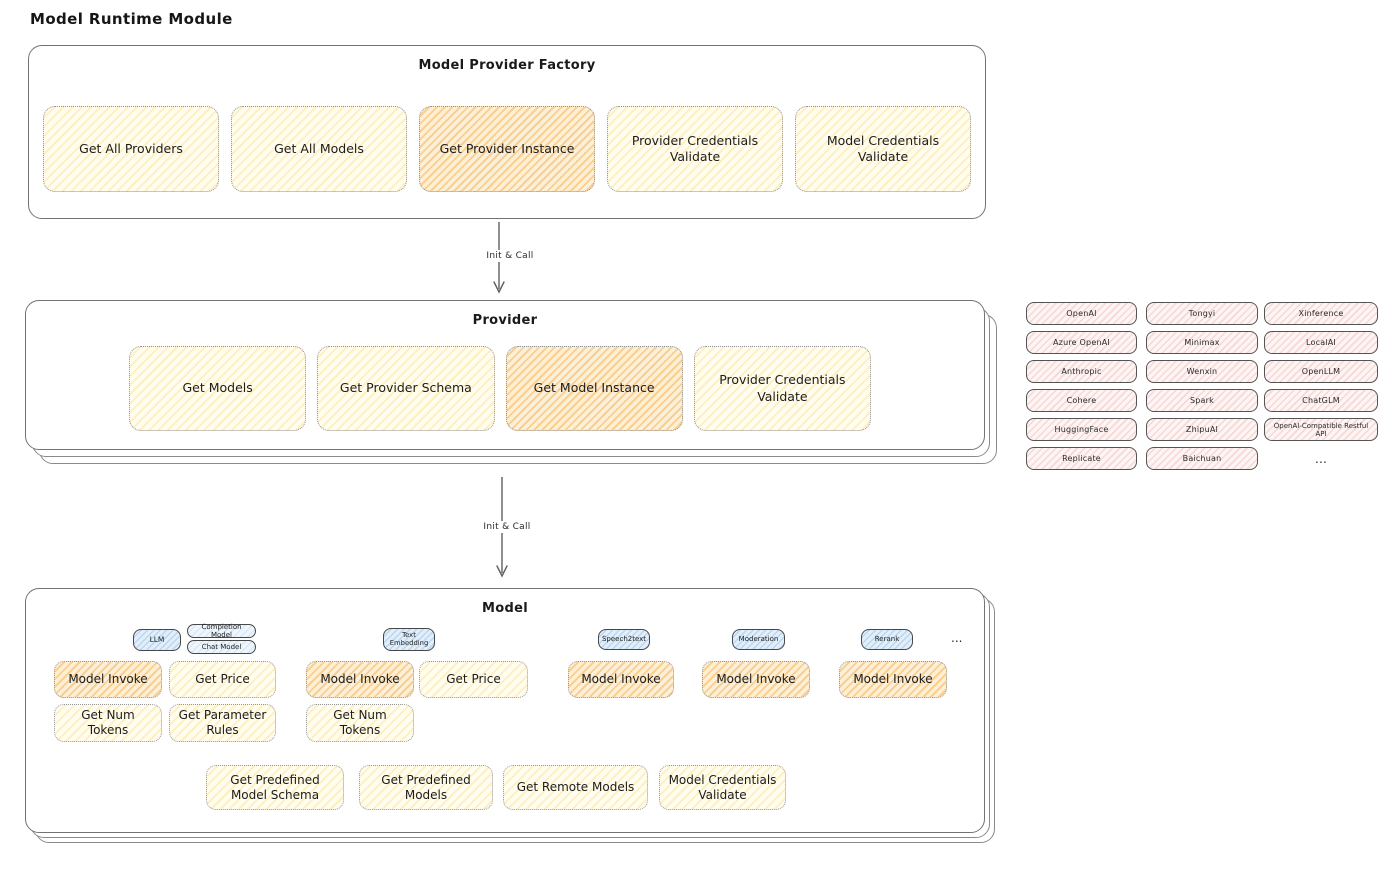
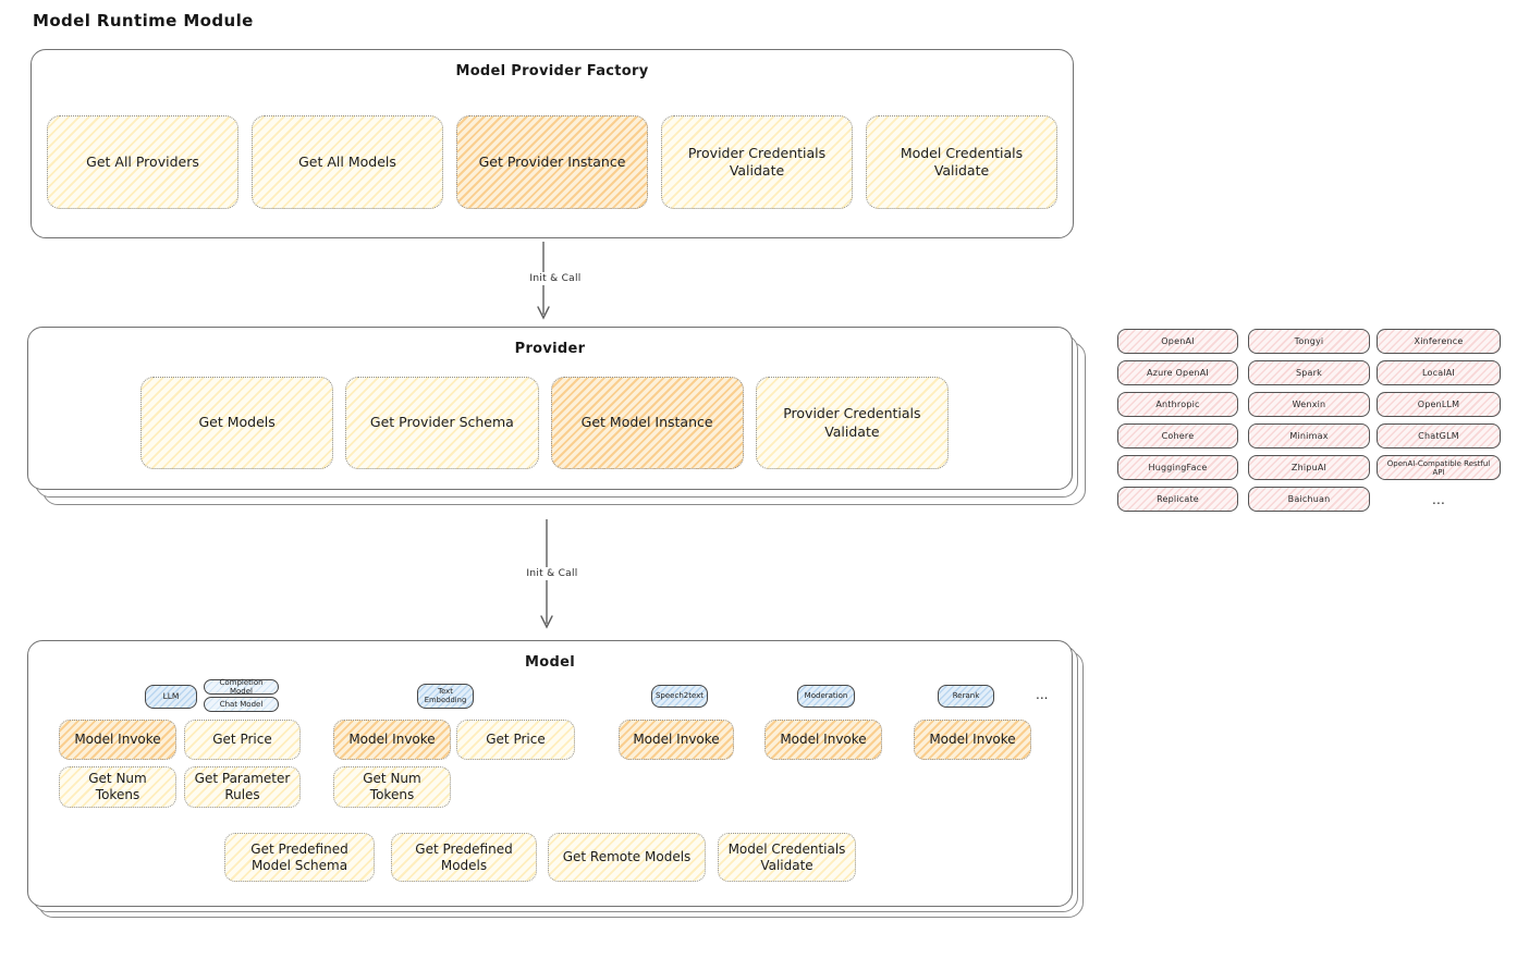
  Model Runtime Module
  Model Provider Factory
  Get All Providers
  Get All Models
  Get Provider Instance
  Provider Credentials Validate
  Model Credentials Validate
  Init & Call
  Provider
  Get Models
  Get Provider Schema
  Get Model Instance
  Provider Credentials Validate
  OpenAI
  Azure OpenAI
  Anthropic
  Cohere
  HuggingFace
  Replicate
  Tongyi
- Minimax
+ Spark
  Wenxin
- Spark
+ Minimax
  ZhipuAI
  Baichuan
  Xinference
  LocalAI
  OpenLLM
  ChatGLM
  OpenAI-Compatible Restful API
  ...
  Init & Call
  Model
  LLM
  Completion Model
  Chat Model
  Text Embedding
  Speech2text
  Moderation
  Rerank
  ...
  Model Invoke
  Get Price
  Model Invoke
  Get Price
  Model Invoke
  Model Invoke
  Model Invoke
  Get Num Tokens
  Get Parameter Rules
  Get Num Tokens
  Get Predefined Model Schema
  Get Predefined Models
  Get Remote Models
  Model Credentials Validate
